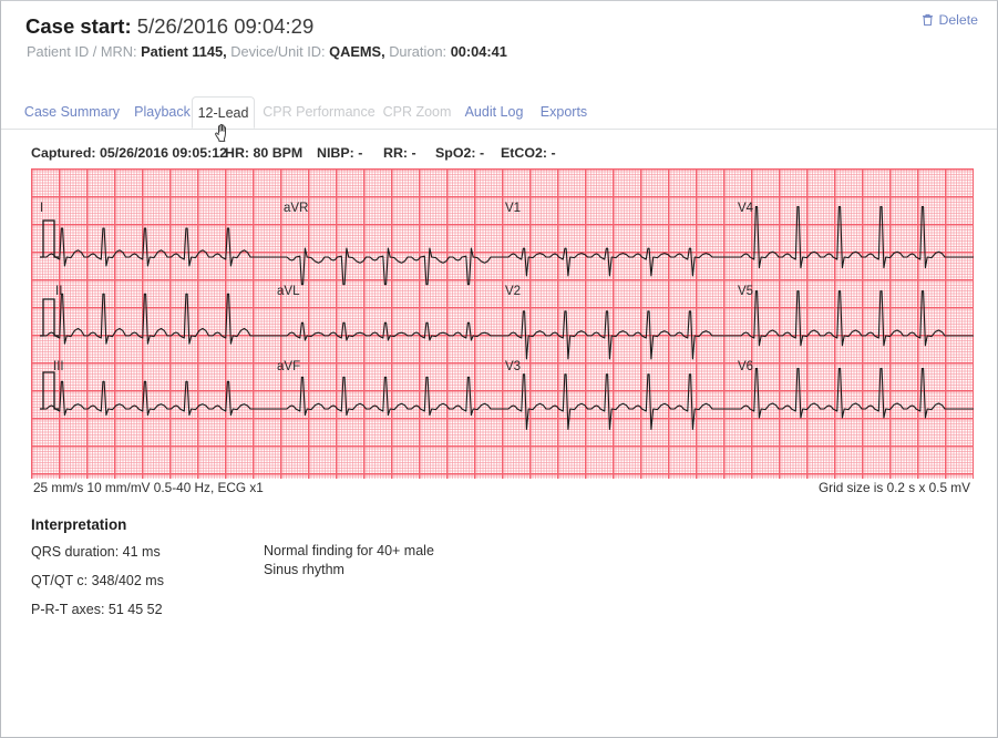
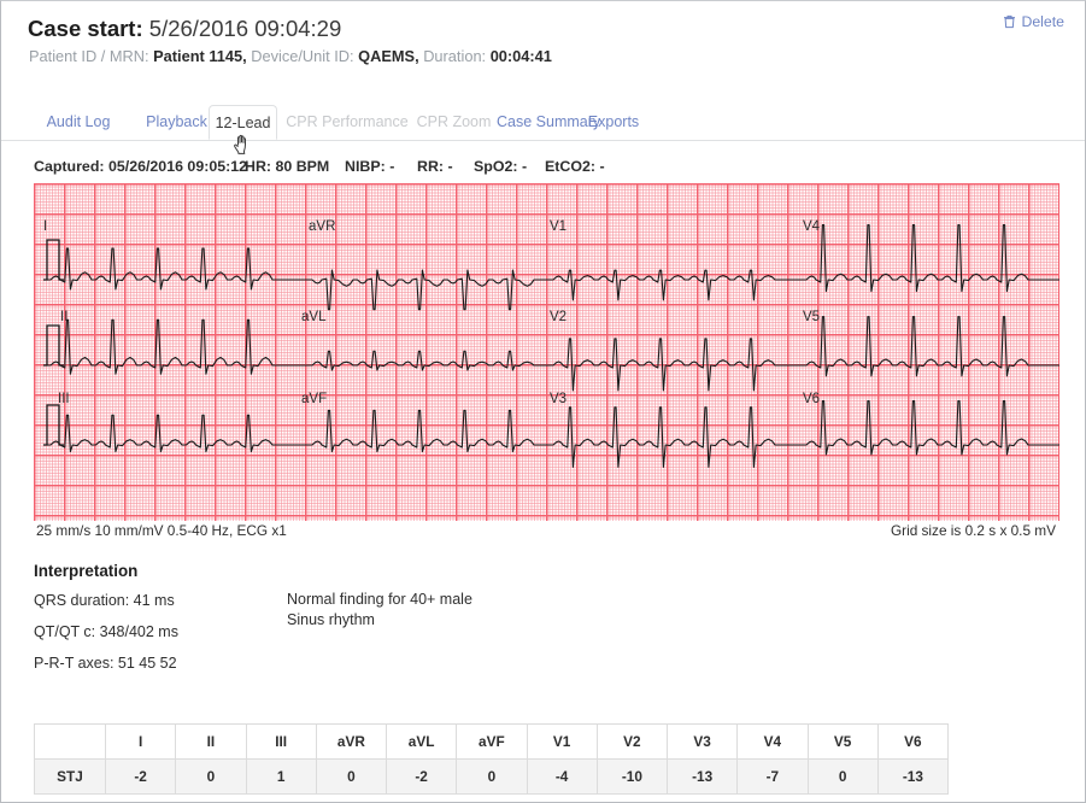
  Case start: 5/26/2016 09:04:29
  Patient ID / MRN: Patient 1145, Device/Unit ID: QAEMS, Duration: 00:04:41
  Delete
- Case Summary
+ Audit Log
  Playback
  12-Lead
  CPR Performance
  CPR Zoom
- Audit Log
+ Case Summary
  Exports
  Captured: 05/26/2016 09:05:12
  HR: 80 BPM
  NIBP: -
  RR: -
  SpO2: -
  EtCO2: -
  I
  aVR
  V1
  V4
  II
  aVL
  V2
  V5
  III
  aVF
  V3
  V6
  25 mm/s 10 mm/mV 0.5-40 Hz, ECG x1
  Grid size is 0.2 s x 0.5 mV
  Interpretation
  QRS duration: 41 ms
  QT/QT c: 348/402 ms
  P-R-T axes: 51 45 52
  Normal finding for 40+ male
  Sinus rhythm
+ 	I	II	III	aVR	aVL	aVF	V1	V2	V3	V4	V5	V6
+ STJ	-2	0	1	0	-2	0	-4	-10	-13	-7	0	-13
